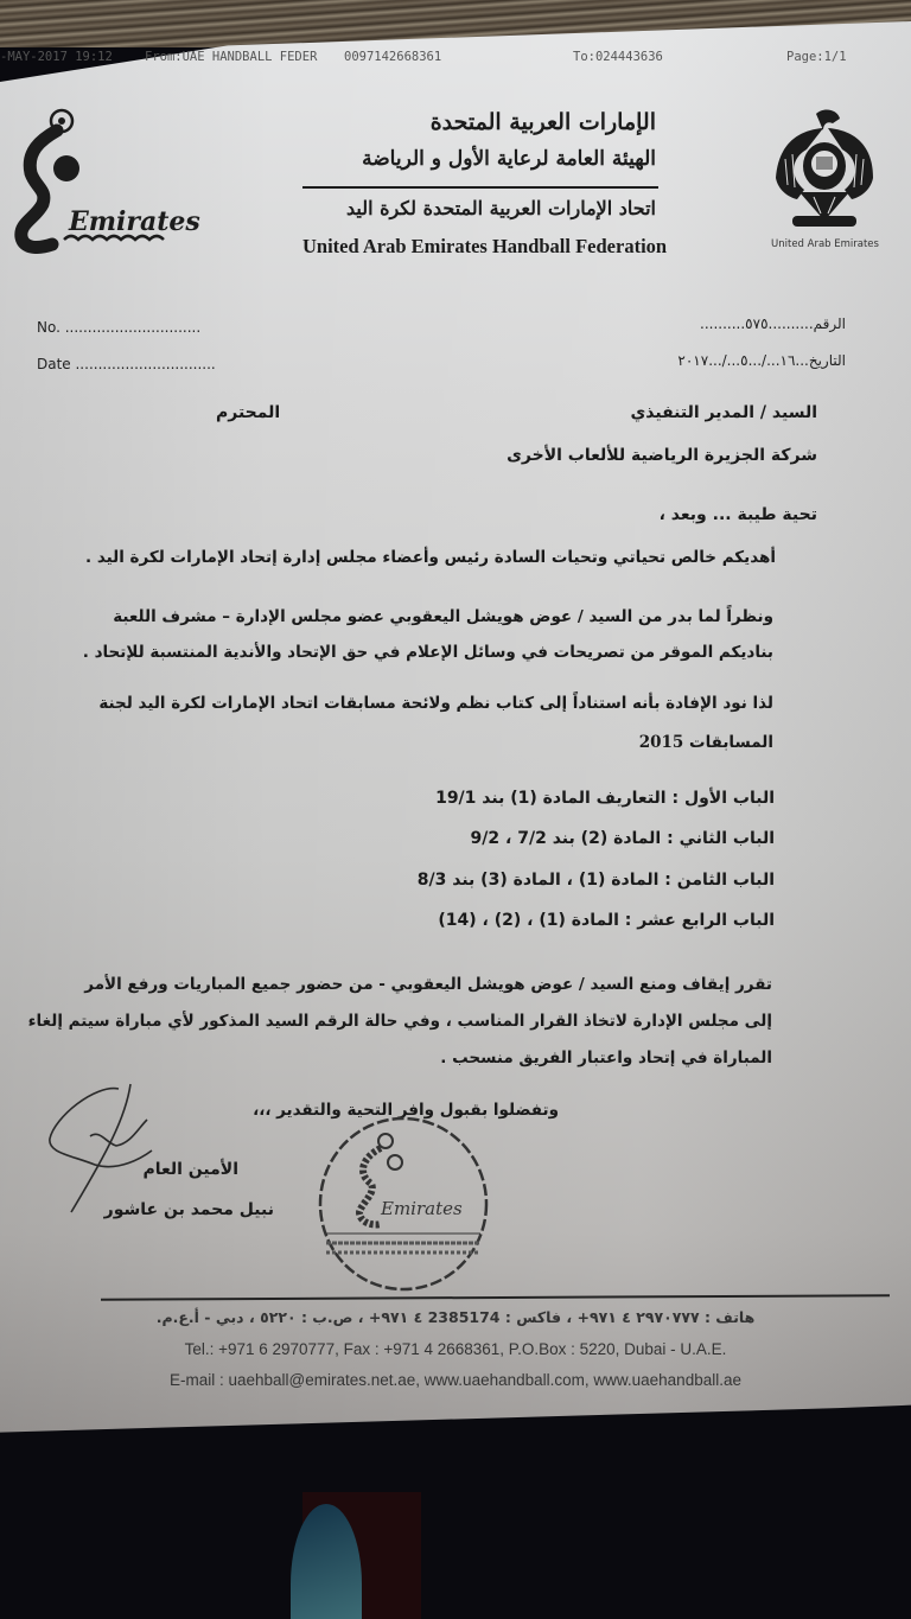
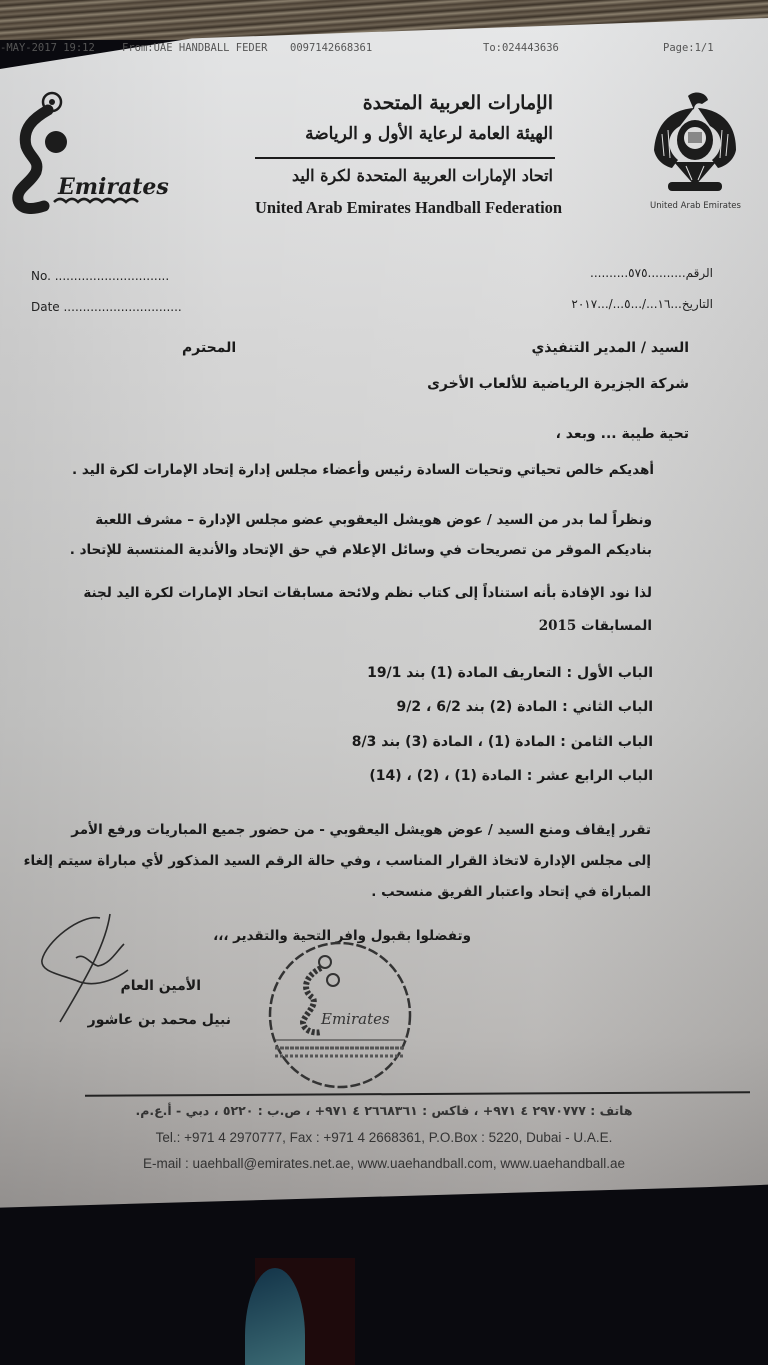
  -MAY-2017 19:12
  From:UAE HANDBALL FEDER
  0097142668361
  To:024443636
  Page:1/1
  Emirates
  الإمارات العربية المتحدة
  الهيئة العامة لرعاية الأول و الرياضة
  اتحاد الإمارات العربية المتحدة لكرة اليد
  United Arab Emirates Handball Federation
  United Arab Emirates
  No. ..............................
  Date ...............................
  الرقم..........٥٧٥..........
  التاريخ...١٦.../...٥.../...٢٠١٧
  السيد / المدير التنفيذي
  المحترم
  شركة الجزيرة الرياضية للألعاب الأخرى
  تحية طيبة ... وبعد ،
  أهديكم خالص تحياتي وتحيات السادة رئيس وأعضاء مجلس إدارة إتحاد الإمارات لكرة اليد .
  ونظراً لما بدر من السيد / عوض هويشل اليعقوبي عضو مجلس الإدارة – مشرف اللعبة
  بناديكم الموقر من تصريحات في وسائل الإعلام في حق الإتحاد والأندية المنتسبة للإتحاد .
  لذا نود الإفادة بأنه استناداً إلى كتاب نظم ولائحة مسابقات اتحاد الإمارات لكرة اليد لجنة
  المسابقات 2015
  الباب الأول : التعاريف المادة (1) بند 19/1
- الباب الثاني : المادة (2) بند 7/2 ، 9/2
+ الباب الثاني : المادة (2) بند 6/2 ، 9/2
  الباب الثامن : المادة (1) ، المادة (3) بند 8/3
  الباب الرابع عشر : المادة (1) ، (2) ، (14)
  تقرر إيقاف ومنع السيد / عوض هويشل اليعقوبي - من حضور جميع المباريات ورفع الأمر
  إلى مجلس الإدارة لاتخاذ القرار المناسب ، وفي حالة الرقم السيد المذكور لأي مباراة سيتم إلغاء
  المباراة في إتحاد واعتبار الفريق منسحب .
  وتفضلوا بقبول وافر التحية والتقدير ،،،
  الأمين العام
  نبيل محمد بن عاشور
  Emirates
- هاتف : ٢٩٧٠٧٧٧ ٤ ٩٧١+ ، فاكس : 2385174 ٤ ٩٧١+ ، ص.ب : ٥٢٢٠ ، دبي - أ.ع.م.
+ هاتف : ٢٩٧٠٧٧٧ ٤ ٩٧١+ ، فاكس : ٢٦٦٨٣٦١ ٤ ٩٧١+ ، ص.ب : ٥٢٢٠ ، دبي - أ.ع.م.
- Tel.: +971 6 2970777, Fax : +971 4 2668361, P.O.Box : 5220, Dubai - U.A.E.
+ Tel.: +971 4 2970777, Fax : +971 4 2668361, P.O.Box : 5220, Dubai - U.A.E.
  E-mail : uaehball@emirates.net.ae, www.uaehandball.com, www.uaehandball.ae
